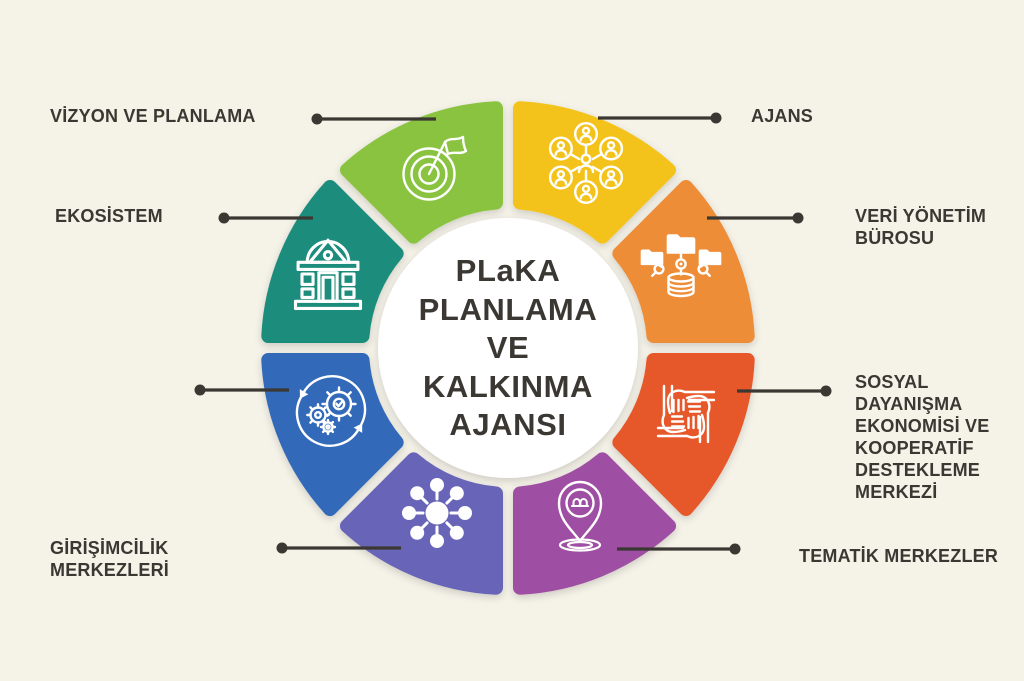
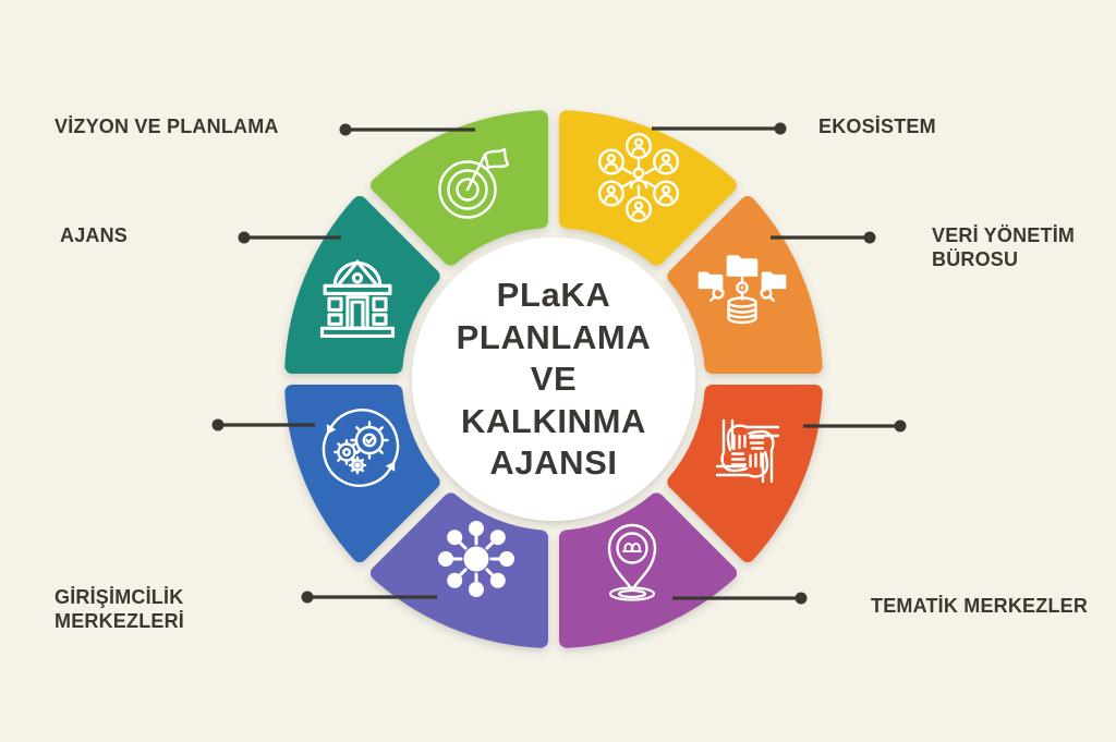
  PLaKA
  PLANLAMA
  VE
  KALKINMA
  AJANSI
  VİZYON VE PLANLAMA
- AJANS
+ EKOSİSTEM
  VERİ YÖNETİM
  BÜROSU
- SOSYAL
- DAYANIŞMA
- EKONOMİSİ VE
- KOOPERATİF
- DESTEKLEME
- MERKEZİ
  TEMATİK MERKEZLER
  GİRİŞİMCİLİK
  MERKEZLERİ
- EKOSİSTEM
+ AJANS
